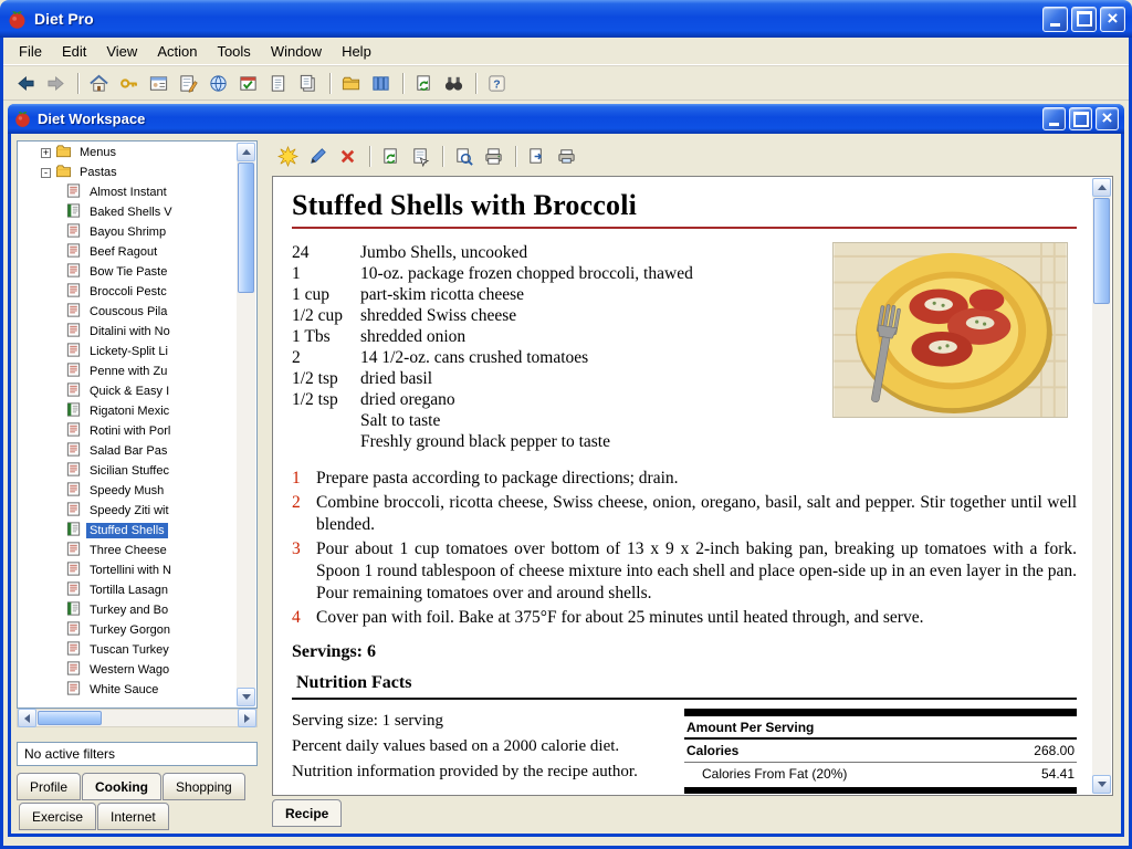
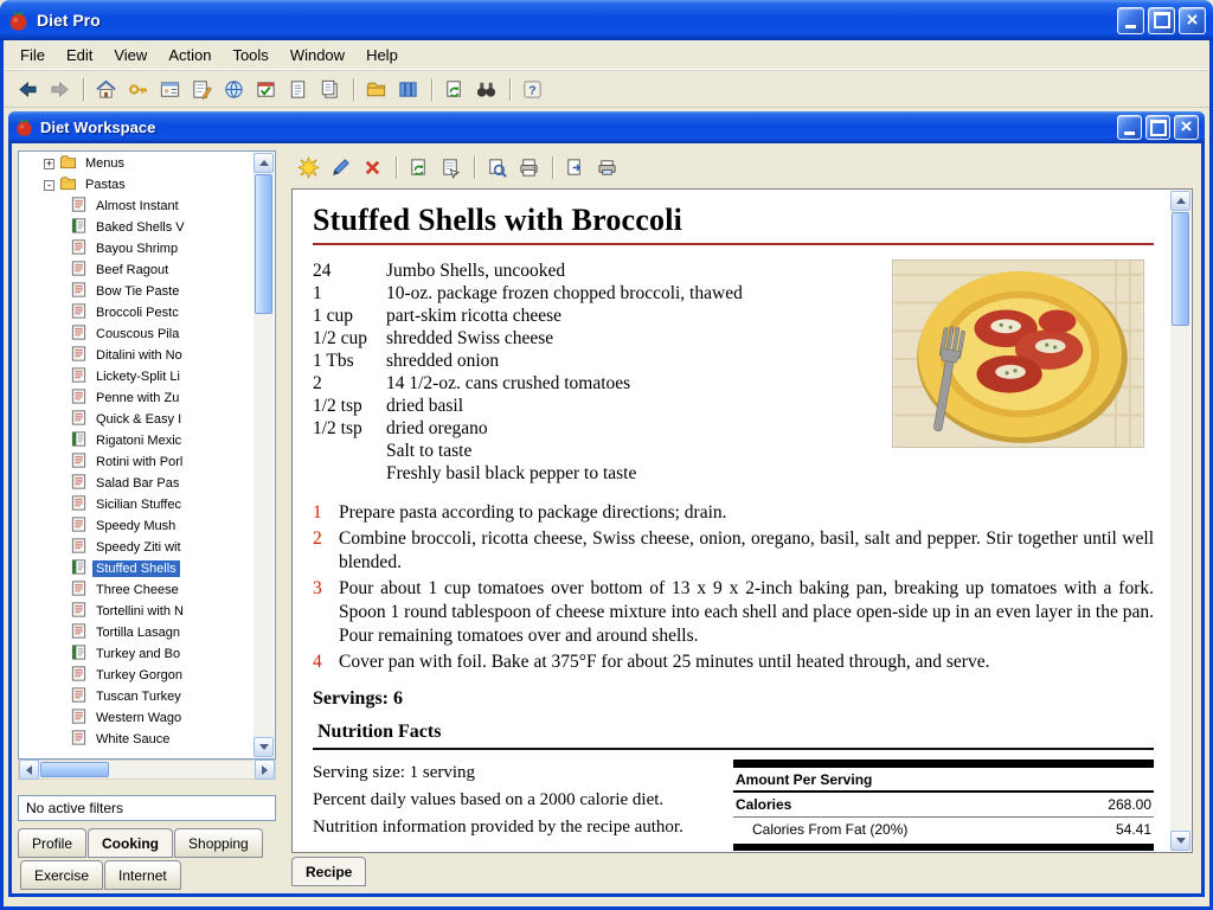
  Diet Pro
  File
  Edit
  View
  Action
  Tools
  Window
  Help
  ?
  Diet Workspace
  Menus
  Pastas
  Almost Instant
  Baked Shells V
  Bayou Shrimp
  Beef Ragout
  Bow Tie Paste
  Broccoli Pestc
  Couscous Pila
  Ditalini with No
  Lickety-Split Li
  Penne with Zu
  Quick & Easy I
  Rigatoni Mexic
  Rotini with Porl
  Salad Bar Pas
  Sicilian Stuffec
  Speedy Mush
  Speedy Ziti wit
  Stuffed Shells
  Three Cheese
  Tortellini with N
  Tortilla Lasagn
  Turkey and Bo
  Turkey Gorgon
  Tuscan Turkey
  Western Wago
  White Sauce
  No active filters
  Profile
  Cooking
  Shopping
  Exercise
  Internet
  Stuffed Shells with Broccoli
  24
  Jumbo Shells, uncooked
  1
  10-oz. package frozen chopped broccoli, thawed
  1 cup
  part-skim ricotta cheese
  1/2 cup
  shredded Swiss cheese
  1 Tbs
  shredded onion
  2
  14 1/2-oz. cans crushed tomatoes
  1/2 tsp
  dried basil
  1/2 tsp
  dried oregano
  Salt to taste
- Freshly ground black pepper to taste
+ Freshly basil black pepper to taste
  1
  Prepare pasta according to package directions; drain.
  2
  Combine broccoli, ricotta cheese, Swiss cheese, onion, oregano, basil, salt and pepper. Stir together until well blended.
  3
  Pour about 1 cup tomatoes over bottom of 13 x 9 x 2-inch baking pan, breaking up tomatoes with a fork. Spoon 1 round tablespoon of cheese mixture into each shell and place open-side up in an even layer in the pan. Pour remaining tomatoes over and around shells.
  4
  Cover pan with foil. Bake at 375°F for about 25 minutes until heated through, and serve.
  Servings: 6
  Nutrition Facts
  Serving size: 1 serving
  Percent daily values based on a 2000 calorie diet.
  Nutrition information provided by the recipe author.
  Amount Per Serving
  Calories
  268.00
  Calories From Fat (20%)
  54.41
  Recipe
